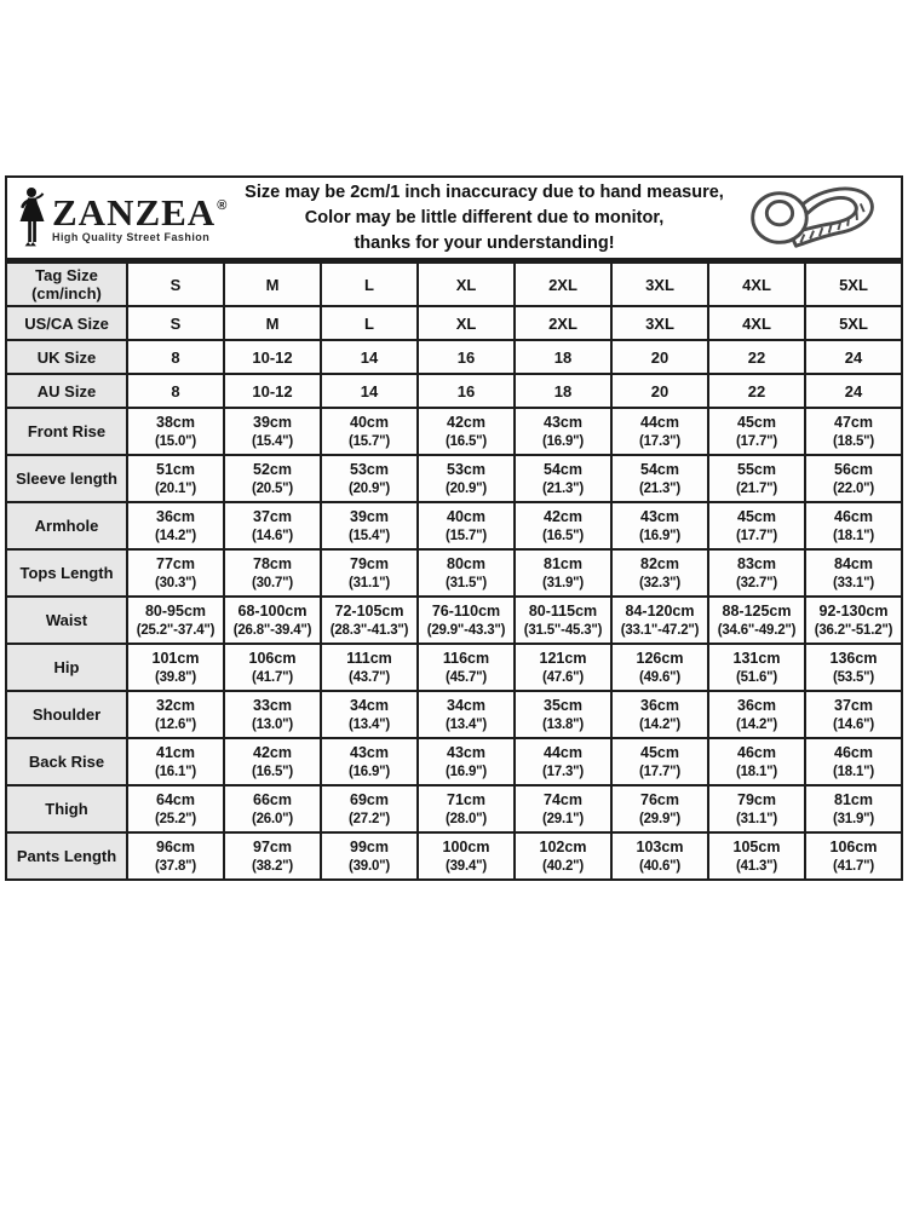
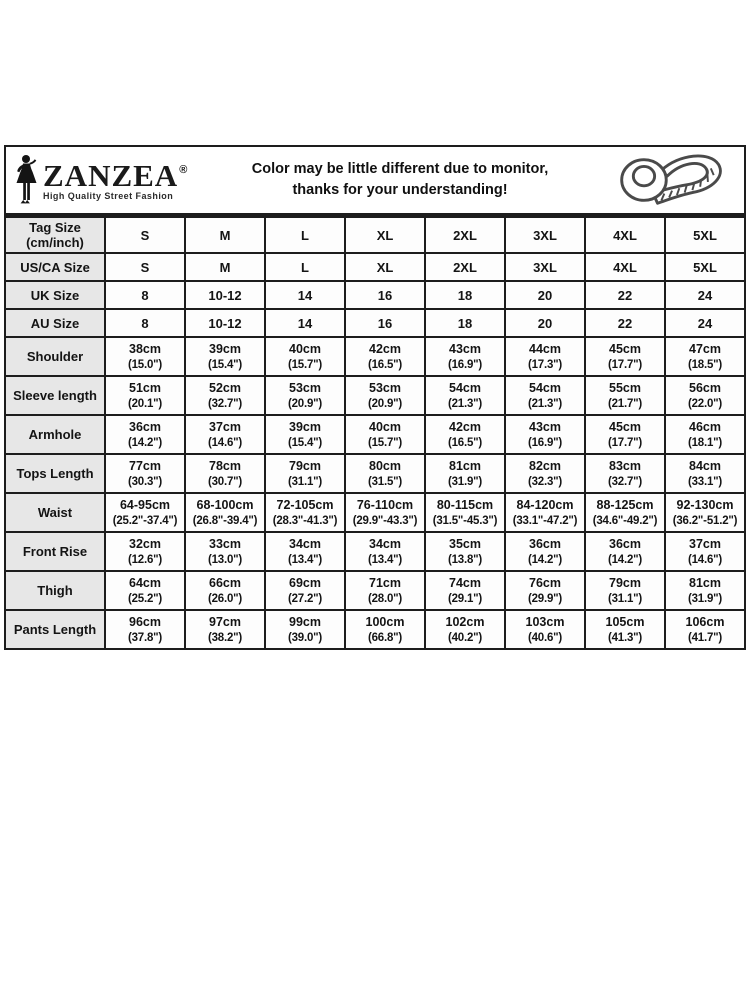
  ZANZEA®
  High Quality Street Fashion
- Size may be 2cm/1 inch inaccuracy due to hand measure,
  Color may be little different due to monitor,
  thanks for your understanding!
  Tag Size(cm/inch)	S	M	L	XL	2XL	3XL	4XL	5XL
  US/CA Size	S	M	L	XL	2XL	3XL	4XL	5XL
  UK Size	8	10-12	14	16	18	20	22	24
  AU Size	8	10-12	14	16	18	20	22	24
- Front Rise	38cm(15.0")	39cm(15.4")	40cm(15.7")	42cm(16.5")	43cm(16.9")	44cm(17.3")	45cm(17.7")	47cm(18.5")
+ Shoulder	38cm(15.0")	39cm(15.4")	40cm(15.7")	42cm(16.5")	43cm(16.9")	44cm(17.3")	45cm(17.7")	47cm(18.5")
- Sleeve length	51cm(20.1")	52cm(20.5")	53cm(20.9")	53cm(20.9")	54cm(21.3")	54cm(21.3")	55cm(21.7")	56cm(22.0")
+ Sleeve length	51cm(20.1")	52cm(32.7")	53cm(20.9")	53cm(20.9")	54cm(21.3")	54cm(21.3")	55cm(21.7")	56cm(22.0")
  Armhole	36cm(14.2")	37cm(14.6")	39cm(15.4")	40cm(15.7")	42cm(16.5")	43cm(16.9")	45cm(17.7")	46cm(18.1")
  Tops Length	77cm(30.3")	78cm(30.7")	79cm(31.1")	80cm(31.5")	81cm(31.9")	82cm(32.3")	83cm(32.7")	84cm(33.1")
- Waist	80-95cm(25.2"-37.4")	68-100cm(26.8"-39.4")	72-105cm(28.3"-41.3")	76-110cm(29.9"-43.3")	80-115cm(31.5"-45.3")	84-120cm(33.1"-47.2")	88-125cm(34.6"-49.2")	92-130cm(36.2"-51.2")
+ Waist	64-95cm(25.2"-37.4")	68-100cm(26.8"-39.4")	72-105cm(28.3"-41.3")	76-110cm(29.9"-43.3")	80-115cm(31.5"-45.3")	84-120cm(33.1"-47.2")	88-125cm(34.6"-49.2")	92-130cm(36.2"-51.2")
- Hip	101cm(39.8")	106cm(41.7")	111cm(43.7")	116cm(45.7")	121cm(47.6")	126cm(49.6")	131cm(51.6")	136cm(53.5")
- Shoulder	32cm(12.6")	33cm(13.0")	34cm(13.4")	34cm(13.4")	35cm(13.8")	36cm(14.2")	36cm(14.2")	37cm(14.6")
+ Front Rise	32cm(12.6")	33cm(13.0")	34cm(13.4")	34cm(13.4")	35cm(13.8")	36cm(14.2")	36cm(14.2")	37cm(14.6")
- Back Rise	41cm(16.1")	42cm(16.5")	43cm(16.9")	43cm(16.9")	44cm(17.3")	45cm(17.7")	46cm(18.1")	46cm(18.1")
  Thigh	64cm(25.2")	66cm(26.0")	69cm(27.2")	71cm(28.0")	74cm(29.1")	76cm(29.9")	79cm(31.1")	81cm(31.9")
- Pants Length	96cm(37.8")	97cm(38.2")	99cm(39.0")	100cm(39.4")	102cm(40.2")	103cm(40.6")	105cm(41.3")	106cm(41.7")
+ Pants Length	96cm(37.8")	97cm(38.2")	99cm(39.0")	100cm(66.8")	102cm(40.2")	103cm(40.6")	105cm(41.3")	106cm(41.7")
